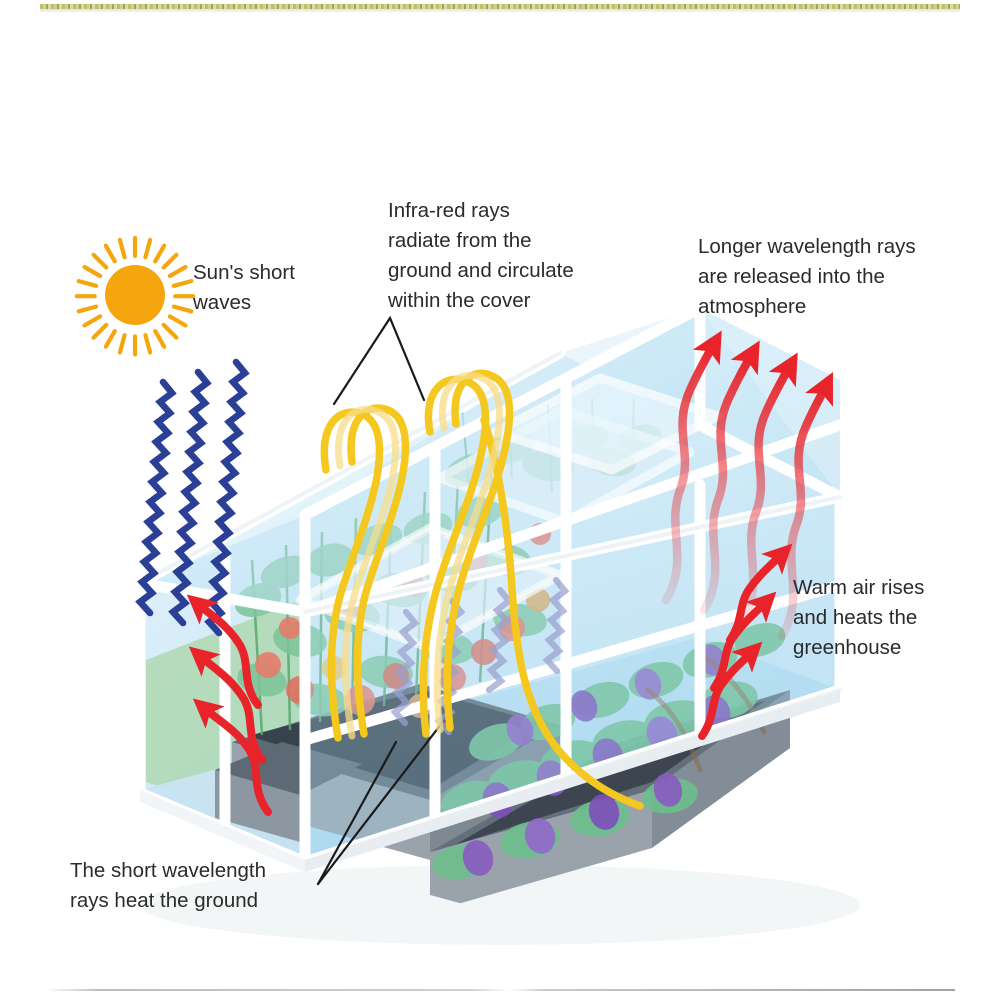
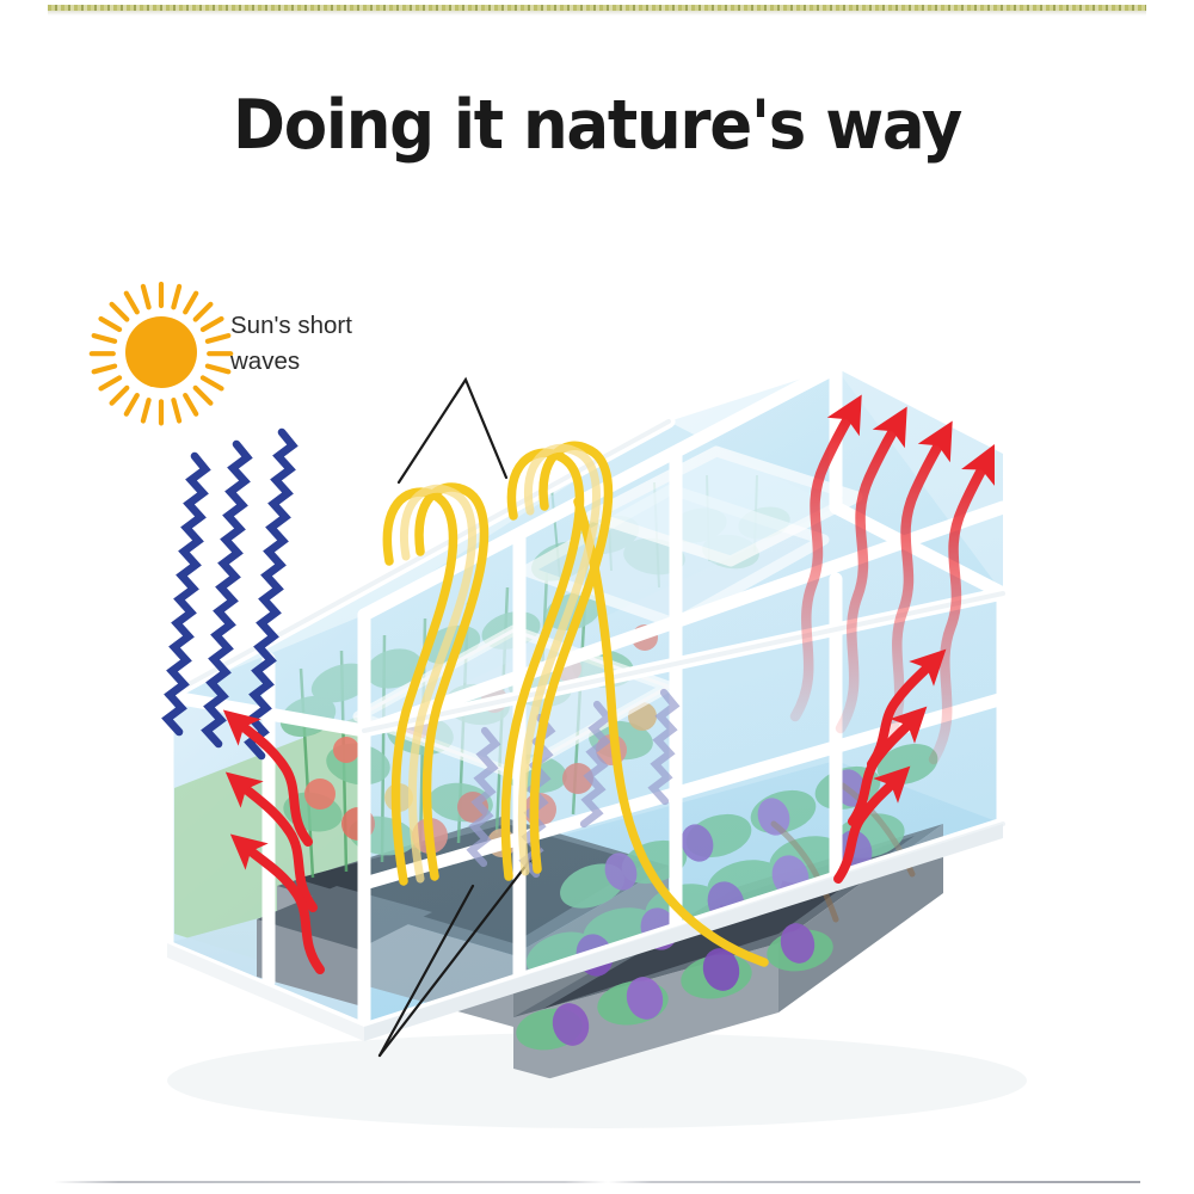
+ Doing it nature's way
  Sun's short
  waves
- Infra-red rays
- radiate from the
- ground and circulate
- within the cover
- Longer wavelength rays
- are released into the
- atmosphere
- Warm air rises
- and heats the
- greenhouse
- The short wavelength
- rays heat the ground
